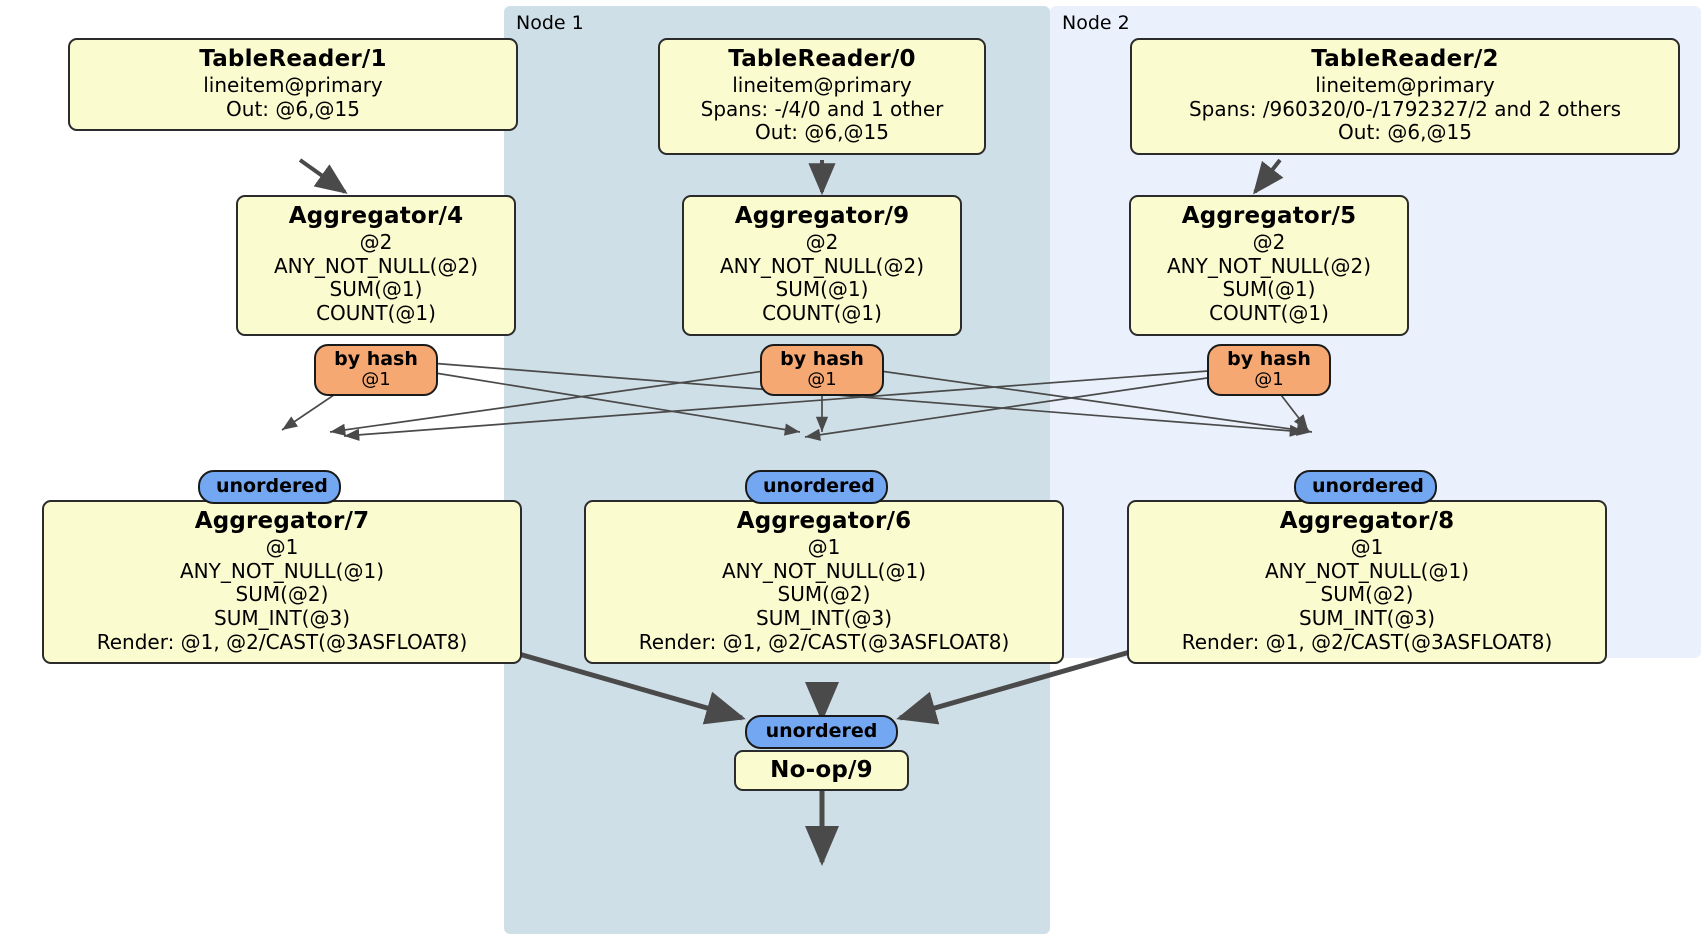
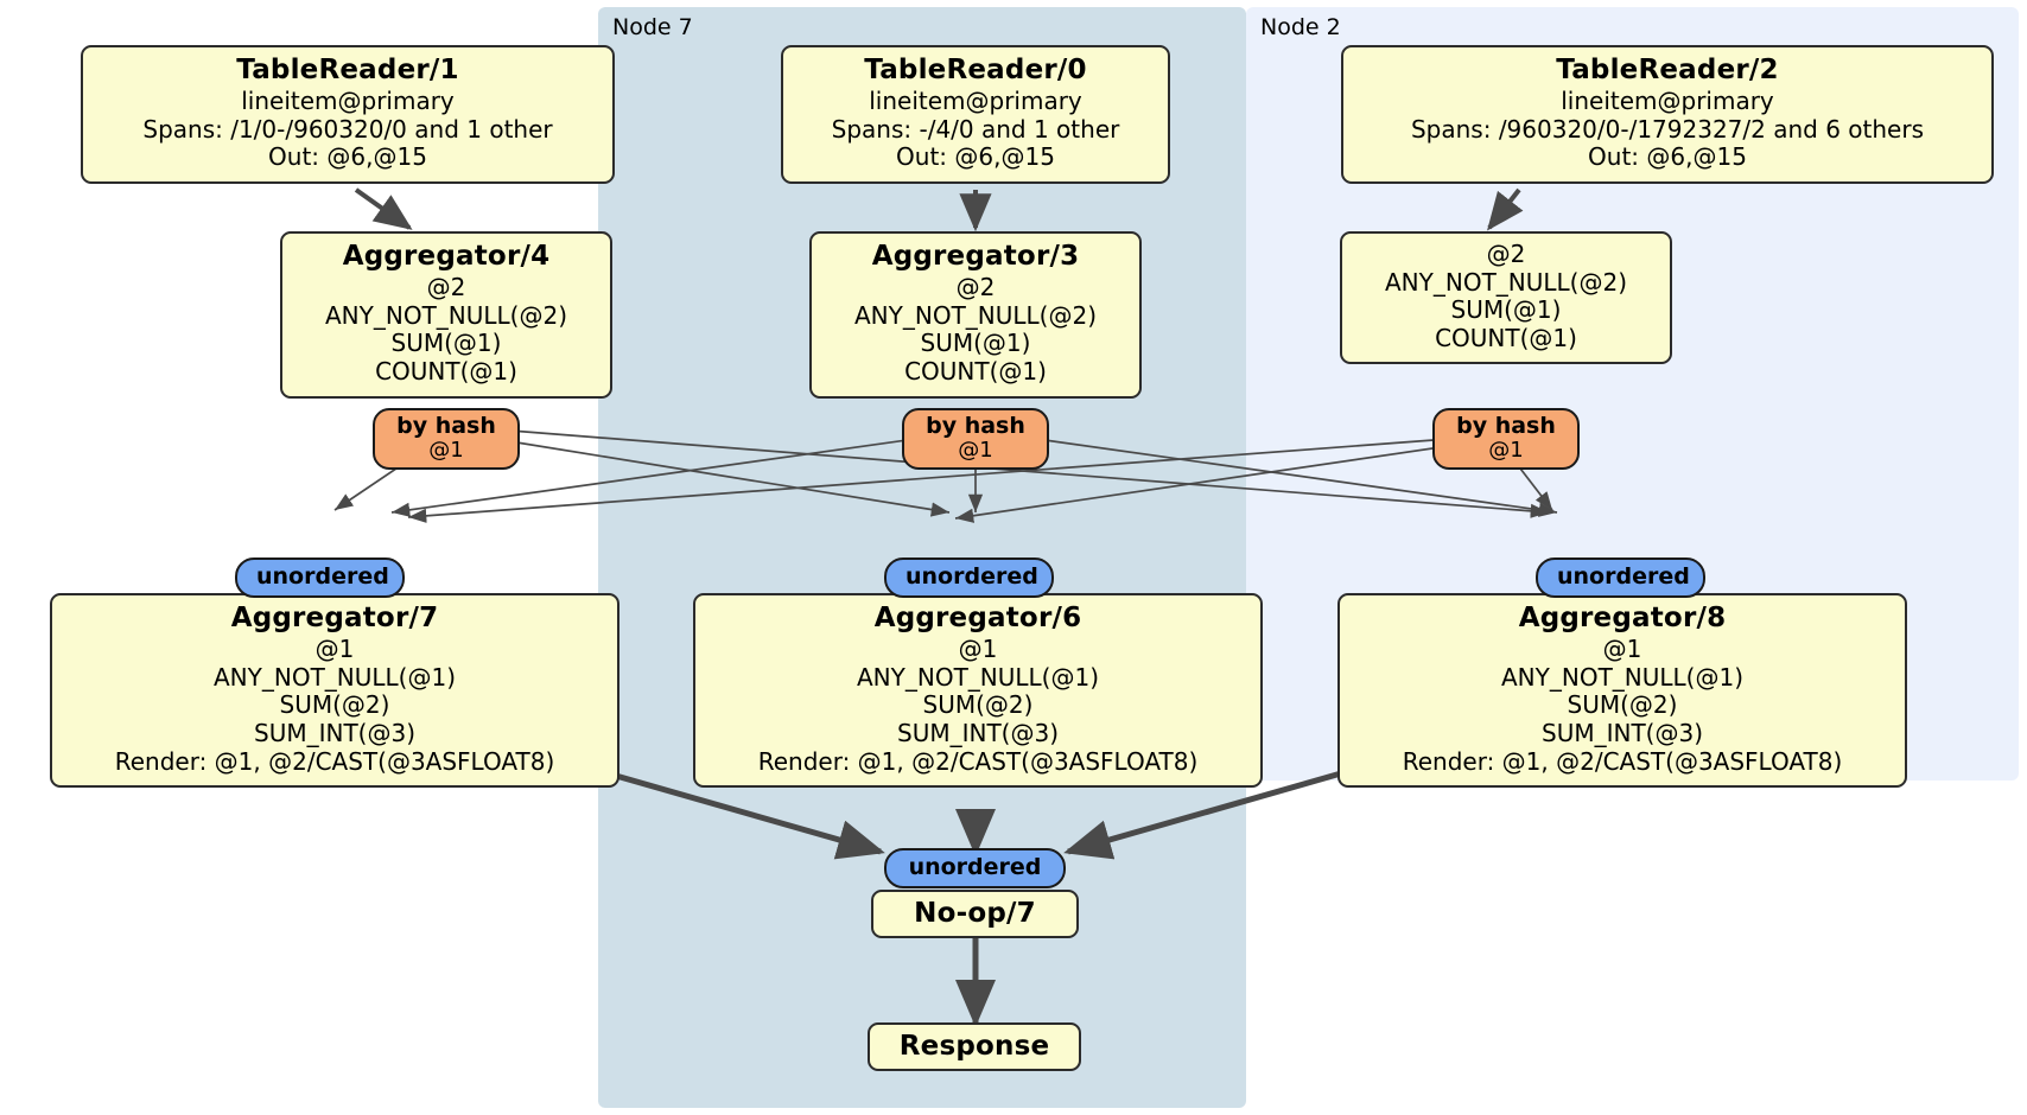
- Node 1
+ Node 7
  Node 2
  TableReader/1
  lineitem@primary
+ Spans: /1/0-/960320/0 and 1 other
  Out: @6,@15
  TableReader/0
  lineitem@primary
  Spans: -/4/0 and 1 other
  Out: @6,@15
  TableReader/2
  lineitem@primary
- Spans: /960320/0-/1792327/2 and 2 others
+ Spans: /960320/0-/1792327/2 and 6 others
  Out: @6,@15
  Aggregator/4
  @2
  ANY_NOT_NULL(@2)
  SUM(@1)
  COUNT(@1)
- Aggregator/9
+ Aggregator/3
  @2
  ANY_NOT_NULL(@2)
  SUM(@1)
  COUNT(@1)
- Aggregator/5
  @2
  ANY_NOT_NULL(@2)
  SUM(@1)
  COUNT(@1)
  by hash
  @1
  by hash
  @1
  by hash
  @1
  unordered
  unordered
  unordered
  Aggregator/7
  @1
  ANY_NOT_NULL(@1)
  SUM(@2)
  SUM_INT(@3)
  Render: @1, @2/CAST(@3ASFLOAT8)
  Aggregator/6
  @1
  ANY_NOT_NULL(@1)
  SUM(@2)
  SUM_INT(@3)
  Render: @1, @2/CAST(@3ASFLOAT8)
  Aggregator/8
  @1
  ANY_NOT_NULL(@1)
  SUM(@2)
  SUM_INT(@3)
  Render: @1, @2/CAST(@3ASFLOAT8)
  unordered
- No-op/9
+ No-op/7
+ Response
